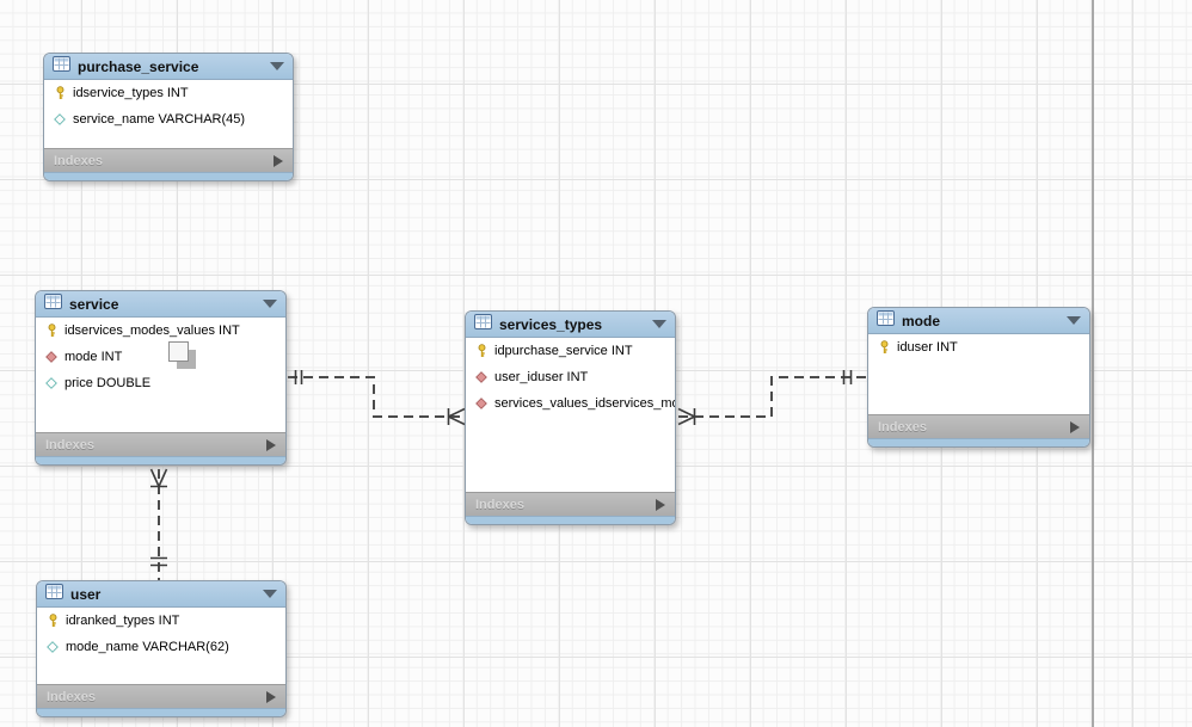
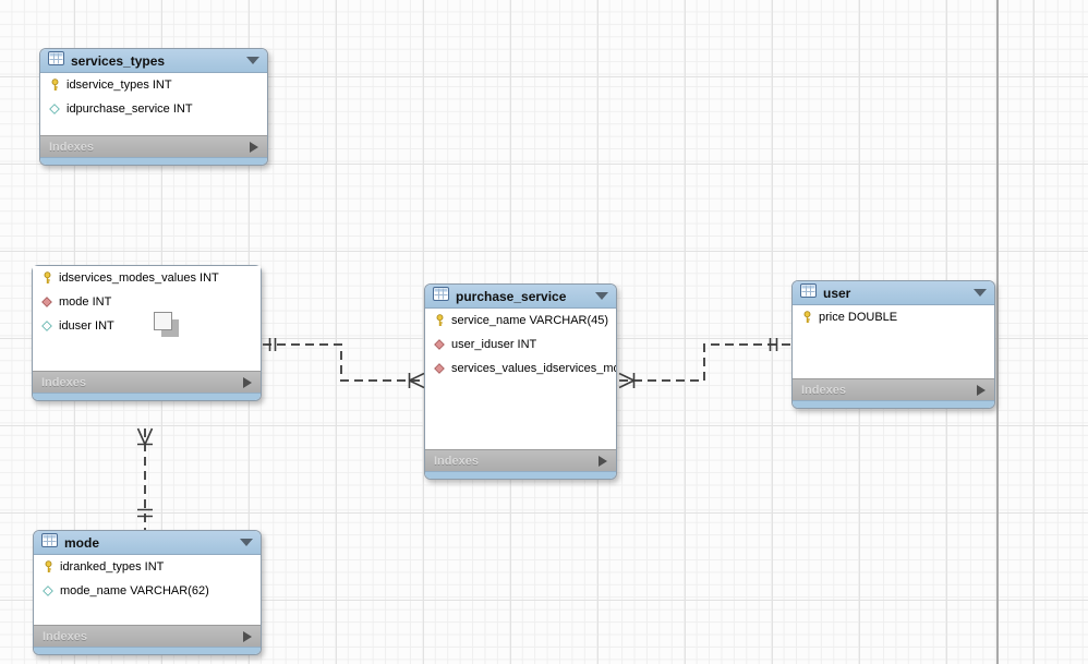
- purchase_service
+ services_types
  idservice_types INT
- service_name VARCHAR(45)
+ idpurchase_service INT
  Indexes
- service
  idservices_modes_values INT
  mode INT
- price DOUBLE
+ iduser INT
  Indexes
- services_types
+ purchase_service
- idpurchase_service INT
+ service_name VARCHAR(45)
  user_iduser INT
  services_values_idservices_m
  Indexes
- mode
+ user
- iduser INT
+ price DOUBLE
  Indexes
- user
+ mode
  idranked_types INT
  mode_name VARCHAR(62)
  Indexes
